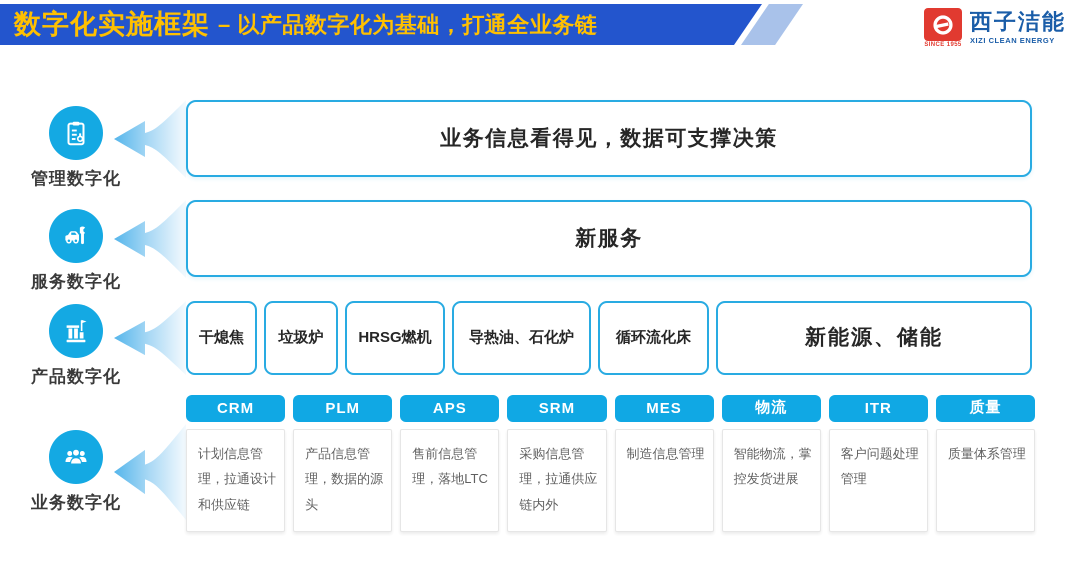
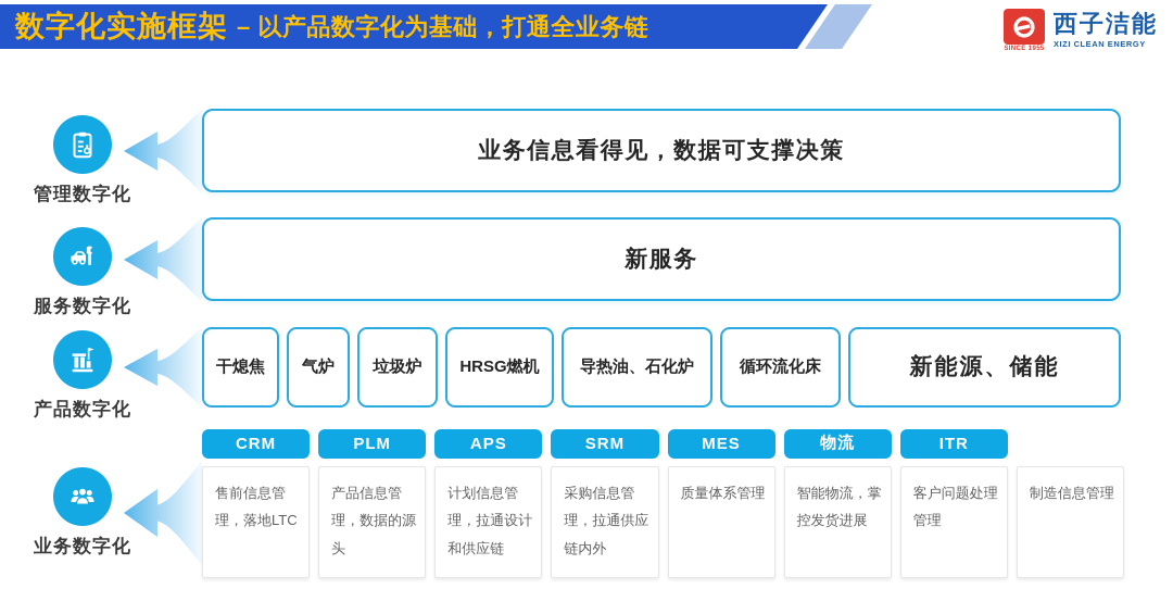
  数字化实施框架
  – 以产品数字化为基础，打通全业务链
  西子洁能
  XIZI CLEAN ENERGY
  管理数字化
  服务数字化
  产品数字化
  业务数字化
  业务信息看得见，数据可支撑决策
  新服务
  干熄焦
+ 气炉
  垃圾炉
  HRSG燃机
  导热油、石化炉
  循环流化床
  新能源、储能
  CRM
  PLM
  APS
  SRM
  MES
  物流
  ITR
- 质量
- 计划信息管理，拉通设计和供应链
+ 售前信息管理，落地LTC
  产品信息管理，数据的源头
- 售前信息管理，落地LTC
+ 计划信息管理，拉通设计和供应链
  采购信息管理，拉通供应链内外
- 制造信息管理
+ 质量体系管理
  智能物流，掌控发货进展
  客户问题处理管理
- 质量体系管理
+ 制造信息管理
